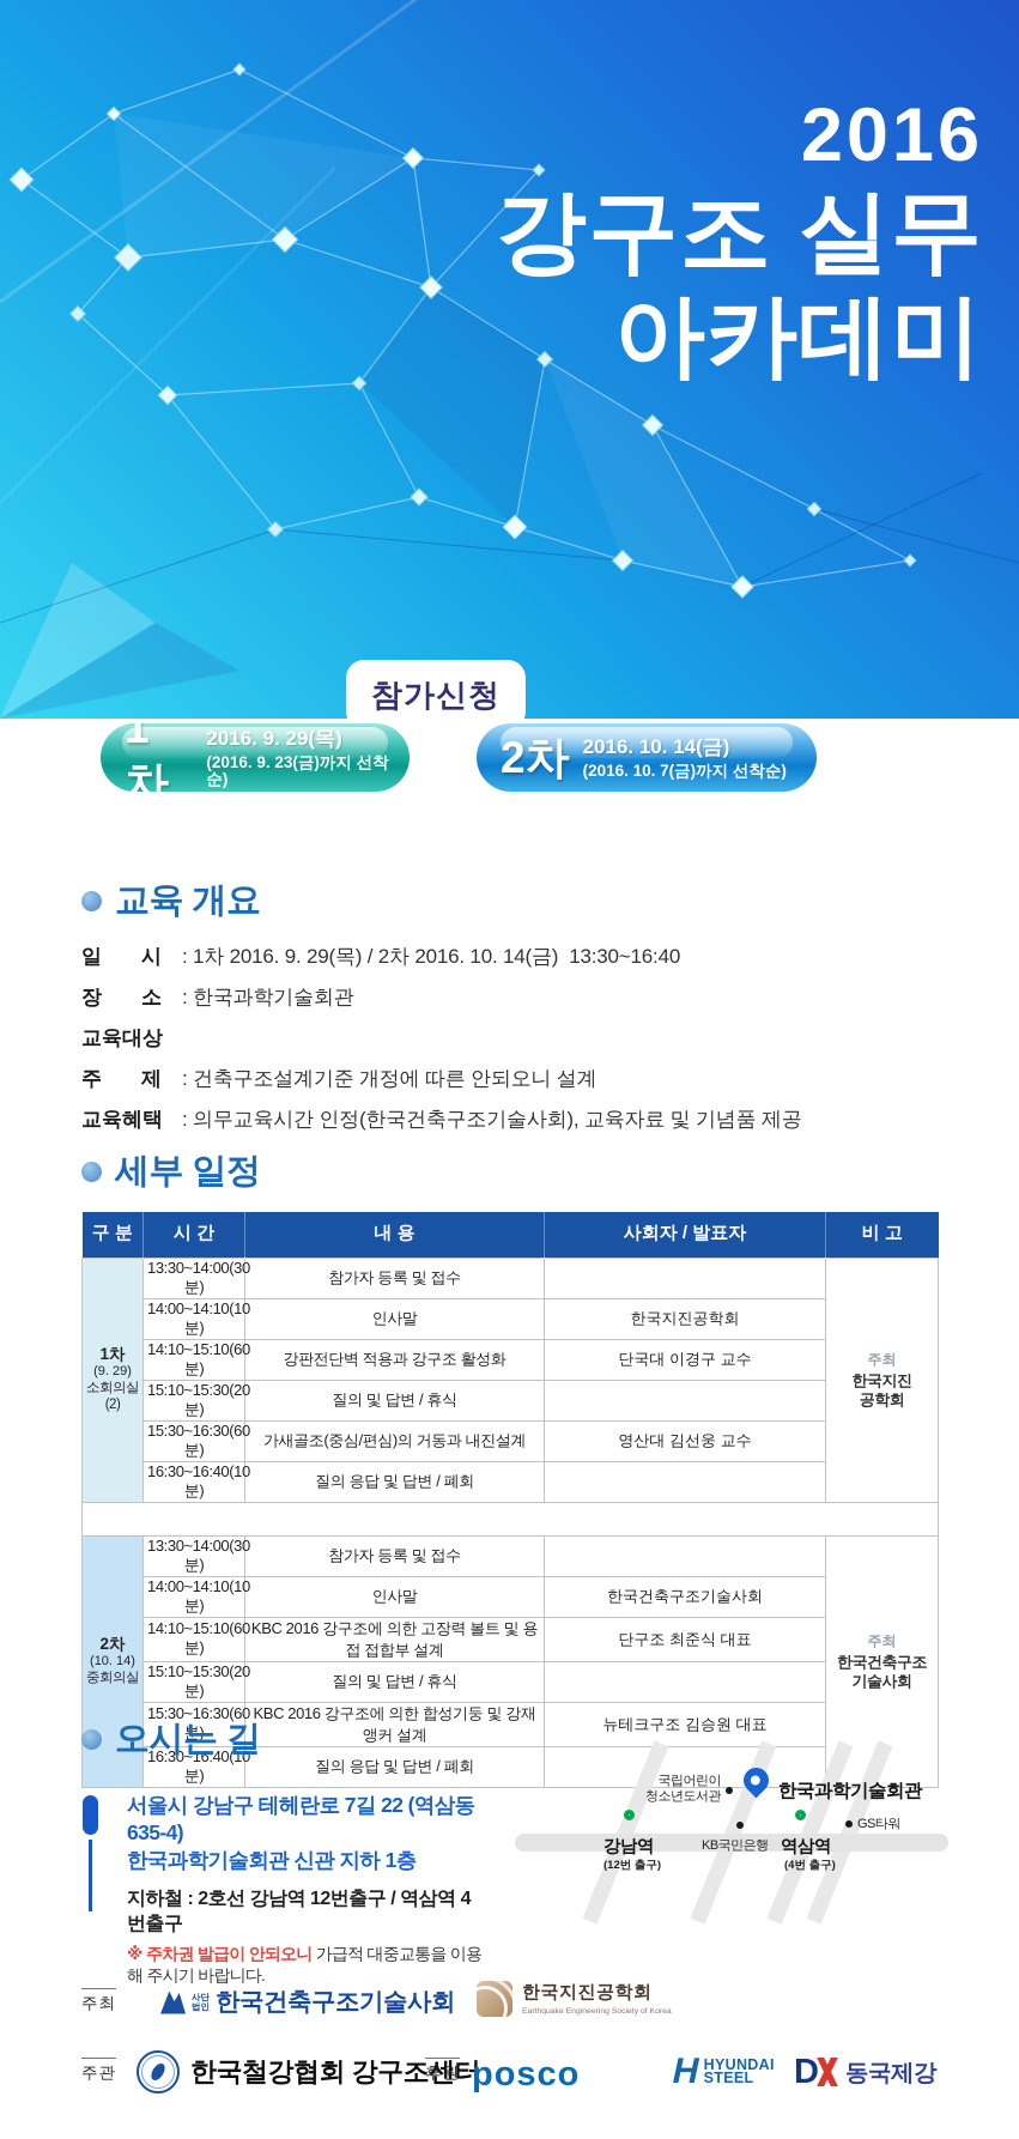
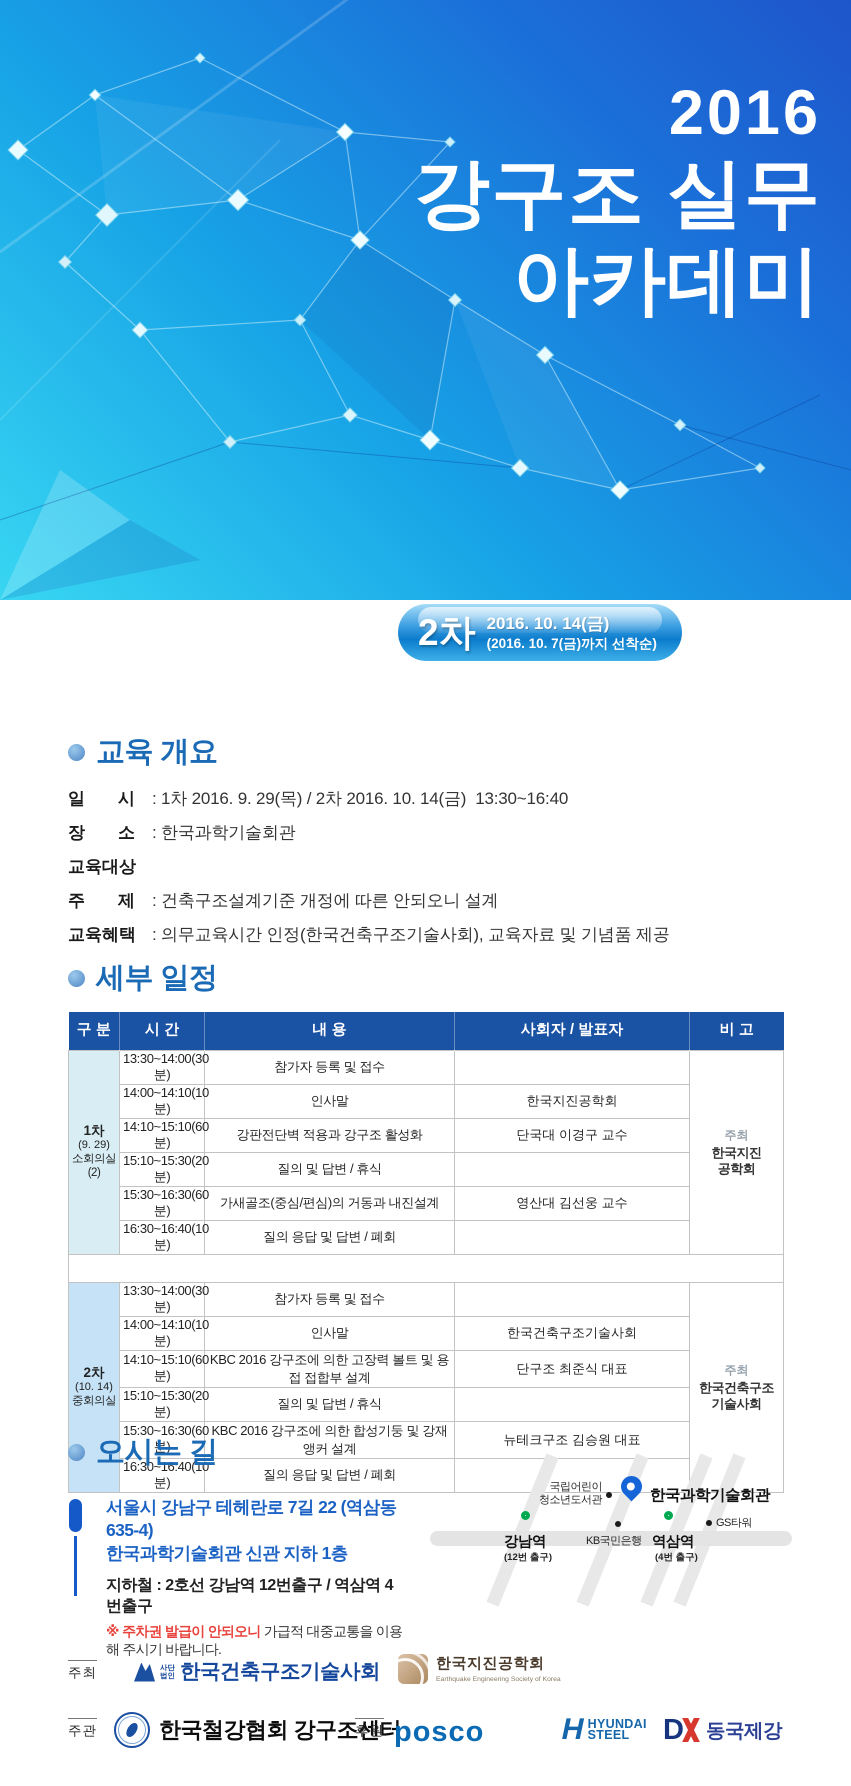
  2016
  강구조 실무
  아카데미
- 참가신청
- 1차
- 2016. 9. 29(목)
- (2016. 9. 23(금)까지 선착순)
  2차
  2016. 10. 14(금)
  (2016. 10. 7(금)까지 선착순)
  교육 개요
  일 시
  : 1차 2016. 9. 29(목) / 2차 2016. 10. 14(금) 13:30~16:40
  장 소
  : 한국과학기술회관
  교육대상
  주 제
  : 건축구조설계기준 개정에 따른 안되오니 설계
  교육혜택
  : 의무교육시간 인정(한국건축구조기술사회), 교육자료 및 기념품 제공
  세부 일정
  구 분	시 간	내 용	사회자 / 발표자	비 고
  1차 (9. 29) 소회의실(2)	13:30~14:00(30분)	참가자 등록 및 접수		주최 한국지진 공학회
  14:00~14:10(10분)	인사말	한국지진공학회
  14:10~15:10(60분)	강판전단벽 적용과 강구조 활성화	단국대 이경구 교수
  15:10~15:30(20분)	질의 및 답변 / 휴식
  15:30~16:30(60분)	가새골조(중심/편심)의 거동과 내진설계	영산대 김선웅 교수
  16:30~16:40(10분)	질의 응답 및 답변 / 폐회
  2차 (10. 14) 중회의실	13:30~14:00(30분)	참가자 등록 및 접수		주최 한국건축구조 기술사회
  14:00~14:10(10분)	인사말	한국건축구조기술사회
  14:10~15:10(60분)	KBC 2016 강구조에 의한 고장력 볼트 및 용접 접합부 설계	단구조 최준식 대표
  15:10~15:30(20분)	질의 및 답변 / 휴식
  15:30~16:30(60분)	KBC 2016 강구조에 의한 합성기둥 및 강재앵커 설계	뉴테크구조 김승원 대표
  16:30~16:40(10분)	질의 응답 및 답변 / 폐회
  오시는 길
  서울시 강남구 테헤란로 7길 22 (역삼동 635-4)
  한국과학기술회관 신관 지하 1층
  지하철 : 2호선 강남역 12번출구 / 역삼역 4번출구
  ※ 주차권 발급이 안되오니 가급적 대중교통을 이용해 주시기 바랍니다.
  국립어린이
  청소년도서관
  한국과학기술회관
  KB국민은행
  GS타워
  강남역
  (12번 출구)
  역삼역
  (4번 출구)
  주최
  사단
  법인
  한국건축구조기술사회
  한국지진공학회
  주관
  한국철강협회 강구조센터
  후원
  posco
  HYUNDAI
  STEEL
  D
  동국제강
